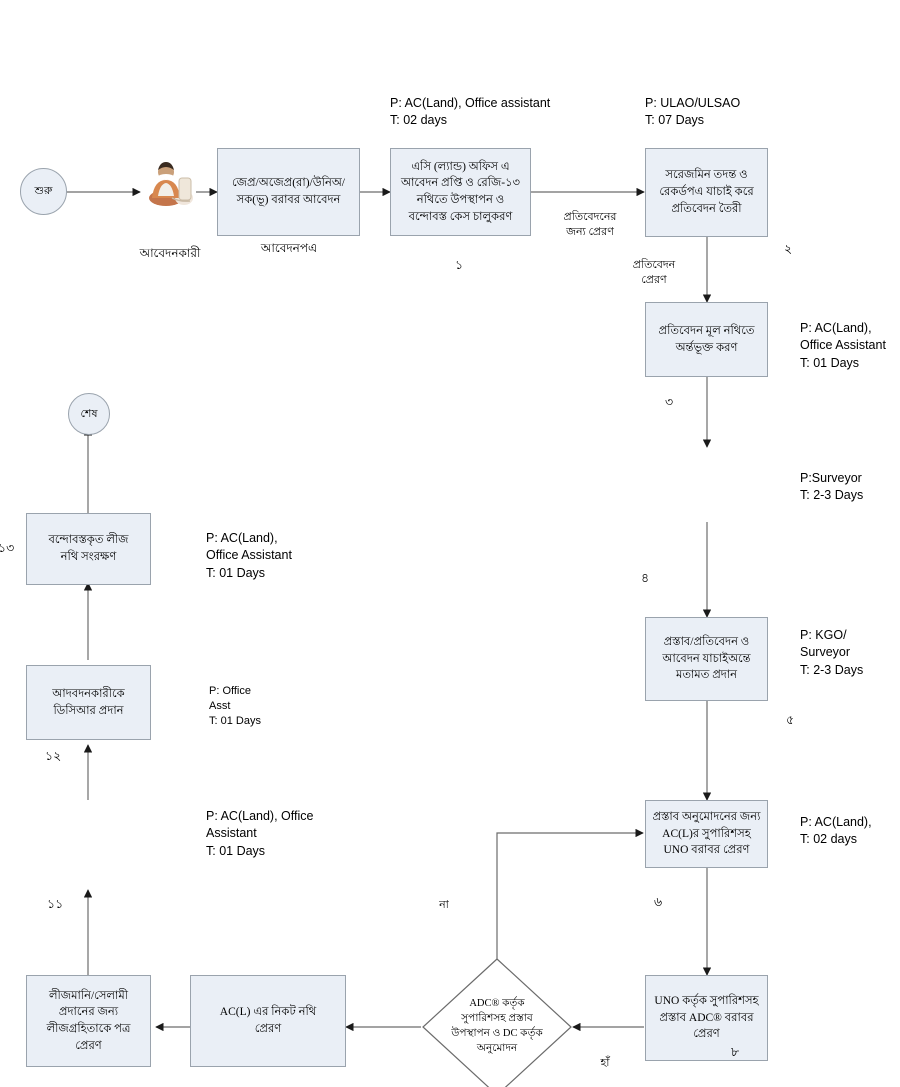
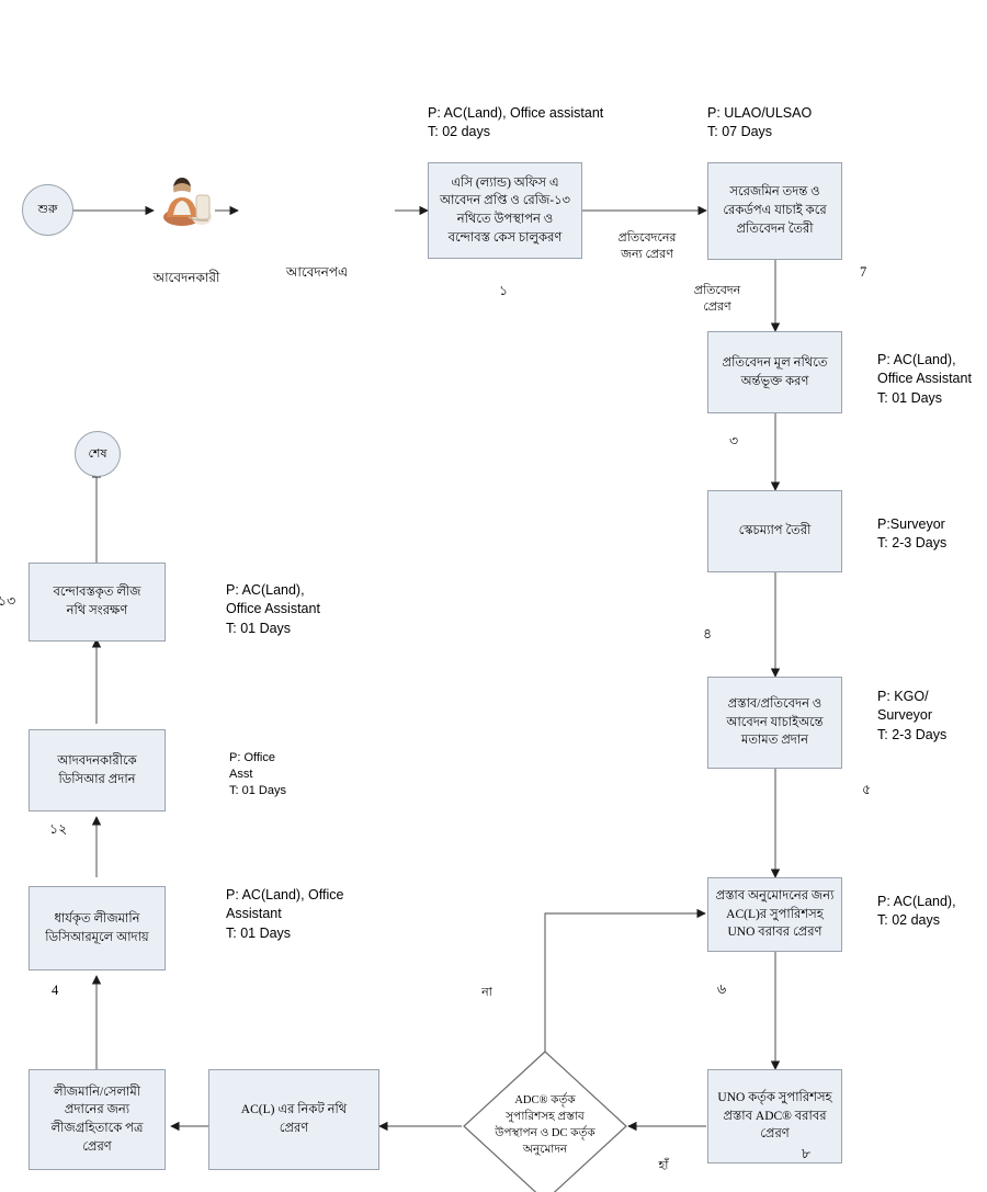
  শুরু
  আবেদনকারী
- জেপ্র/অজেপ্র(রা)/উনিঅ/
- সক(ভূ) বরাবর আবেদন
  আবেদনপএ
  P: AC(Land), Office assistant
  T: 02 days
  এসি (ল্যান্ড) অফিস এ
  আবেদন প্রপ্তি ও রেজি-১৩
  নথিতে উপস্থাপন ও
  বন্দোবস্ত কেস চালুকরণ
  ১
  প্রতিবেদনের
  জন্য প্রেরণ
  P: ULAO/ULSAO
  T: 07 Days
  সরেজমিন তদন্ত ও
  রেকর্ডপএ যাচাই করে
  প্রতিবেদন তৈরী
- ২
+ 7
  প্রতিবেদন
  প্রেরণ
  প্রতিবেদন মূল নথিতে
  অর্ন্তভূক্ত করণ
  P: AC(Land),
  Office Assistant
  T: 01 Days
  ৩
+ স্কেচম্যাপ তৈরী
  P:Surveyor
  T: 2-3 Days
  ৪
  প্রস্তাব/প্রতিবেদন ও
  আবেদন যাচাইঅন্তে
  মতামত প্রদান
  P: KGO/
  Surveyor
  T: 2-3 Days
  ৫
  প্রস্তাব অনুমোদনের জন্য
  AC(L)র সুপারিশসহ
  UNO বরাবর প্রেরণ
  P: AC(Land),
  T: 02 days
  ৬
  UNO কর্তৃক সুপারিশসহ
  প্রস্তাব ADC® বরাবর
  প্রেরণ
  ৮
  ADC® কর্তৃক
  সুপারিশসহ প্রস্তাব
  উপস্থাপন ও DC কর্তৃক
  অনুমোদন
  না
  হাঁ
  AC(L) এর নিকট নথি
  প্রেরণ
  লীজমানি/সেলামী
  প্রদানের জন্য
  লীজগ্রহিতাকে পত্র
  প্রেরণ
+ ধার্যকৃত লীজমানি
+ ডিসিআরমূলে আদায়
  P: AC(Land), Office
  Assistant
  T: 01 Days
- ১১
+ 4
  আদবদনকারীকে
  ডিসিআর প্রদান
  P: Office
  Asst
  T: 01 Days
  ১২
  বন্দোবস্তকৃত লীজ
  নথি সংরক্ষণ
  P: AC(Land),
  Office Assistant
  T: 01 Days
  ১৩
  শেষ
